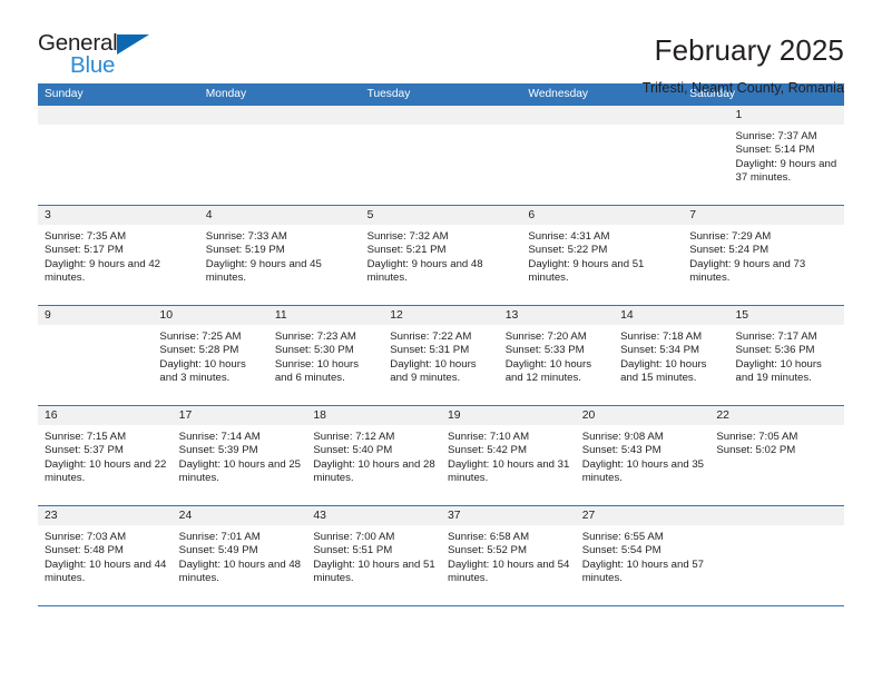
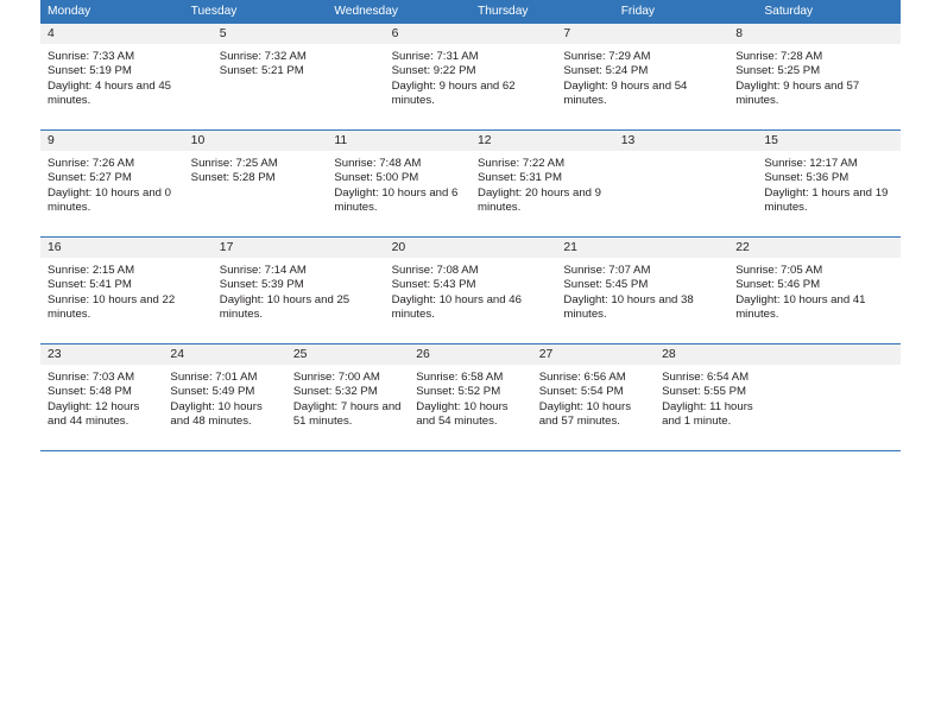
- General
- Blue
- February 2025
- Trifesti, Neamt County, Romania
- Sunday
  Monday
  Tuesday
  Wednesday
+ Thursday
+ Friday
  Saturday
- 1
- Sunrise: 7:37 AM
- Sunset: 5:14 PM
- Daylight: 9 hours and 37 minutes.
- 3
- Sunrise: 7:35 AM
- Sunset: 5:17 PM
- Daylight: 9 hours and 42 minutes.
  4
  Sunrise: 7:33 AM
  Sunset: 5:19 PM
- Daylight: 9 hours and 45 minutes.
+ Daylight: 4 hours and 45 minutes.
  5
  Sunrise: 7:32 AM
  Sunset: 5:21 PM
- Daylight: 9 hours and 48 minutes.
  6
- Sunrise: 4:31 AM
+ Sunrise: 7:31 AM
- Sunset: 5:22 PM
+ Sunset: 9:22 PM
- Daylight: 9 hours and 51 minutes.
+ Daylight: 9 hours and 62 minutes.
  7
  Sunrise: 7:29 AM
  Sunset: 5:24 PM
- Daylight: 9 hours and 73 minutes.
+ Daylight: 9 hours and 54 minutes.
+ 8
+ Sunrise: 7:28 AM
+ Sunset: 5:25 PM
+ Daylight: 9 hours and 57 minutes.
  9
+ Sunrise: 7:26 AM
+ Sunset: 5:27 PM
+ Daylight: 10 hours and 0 minutes.
  10
  Sunrise: 7:25 AM
  Sunset: 5:28 PM
- Daylight: 10 hours and 3 minutes.
  11
- Sunrise: 7:23 AM
+ Sunrise: 7:48 AM
- Sunset: 5:30 PM
+ Sunset: 5:00 PM
- Sunrise: 10 hours and 6 minutes.
+ Daylight: 10 hours and 6 minutes.
  12
  Sunrise: 7:22 AM
  Sunset: 5:31 PM
- Daylight: 10 hours and 9 minutes.
+ Daylight: 20 hours and 9 minutes.
  13
- Sunrise: 7:20 AM
- Sunset: 5:33 PM
- Daylight: 10 hours and 12 minutes.
- 14
- Sunrise: 7:18 AM
- Sunset: 5:34 PM
- Daylight: 10 hours and 15 minutes.
  15
- Sunrise: 7:17 AM
+ Sunrise: 12:17 AM
  Sunset: 5:36 PM
- Daylight: 10 hours and 19 minutes.
+ Daylight: 1 hours and 19 minutes.
  16
- Sunrise: 7:15 AM
+ Sunrise: 2:15 AM
- Sunset: 5:37 PM
+ Sunset: 5:41 PM
- Daylight: 10 hours and 22 minutes.
+ Sunrise: 10 hours and 22 minutes.
  17
  Sunrise: 7:14 AM
  Sunset: 5:39 PM
  Daylight: 10 hours and 25 minutes.
- 18
- Sunrise: 7:12 AM
- Sunset: 5:40 PM
- Daylight: 10 hours and 28 minutes.
- 19
- Sunrise: 7:10 AM
- Sunset: 5:42 PM
- Daylight: 10 hours and 31 minutes.
  20
- Sunrise: 9:08 AM
+ Sunrise: 7:08 AM
  Sunset: 5:43 PM
- Daylight: 10 hours and 35 minutes.
+ Daylight: 10 hours and 46 minutes.
+ 21
+ Sunrise: 7:07 AM
+ Sunset: 5:45 PM
+ Daylight: 10 hours and 38 minutes.
  22
  Sunrise: 7:05 AM
- Sunset: 5:02 PM
+ Sunset: 5:46 PM
+ Daylight: 10 hours and 41 minutes.
  23
  Sunrise: 7:03 AM
  Sunset: 5:48 PM
- Daylight: 10 hours and 44 minutes.
+ Daylight: 12 hours and 44 minutes.
  24
  Sunrise: 7:01 AM
  Sunset: 5:49 PM
  Daylight: 10 hours and 48 minutes.
- 43
+ 25
  Sunrise: 7:00 AM
- Sunset: 5:51 PM
+ Sunset: 5:32 PM
- Daylight: 10 hours and 51 minutes.
+ Daylight: 7 hours and 51 minutes.
- 37
+ 26
  Sunrise: 6:58 AM
  Sunset: 5:52 PM
  Daylight: 10 hours and 54 minutes.
  27
- Sunrise: 6:55 AM
+ Sunrise: 6:56 AM
  Sunset: 5:54 PM
  Daylight: 10 hours and 57 minutes.
+ 28
+ Sunrise: 6:54 AM
+ Sunset: 5:55 PM
+ Daylight: 11 hours and 1 minute.
